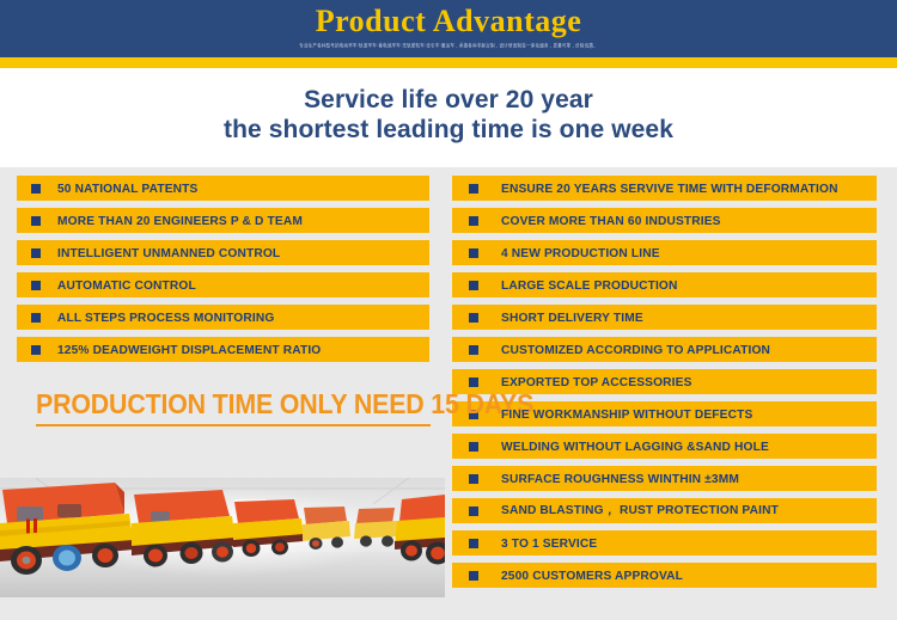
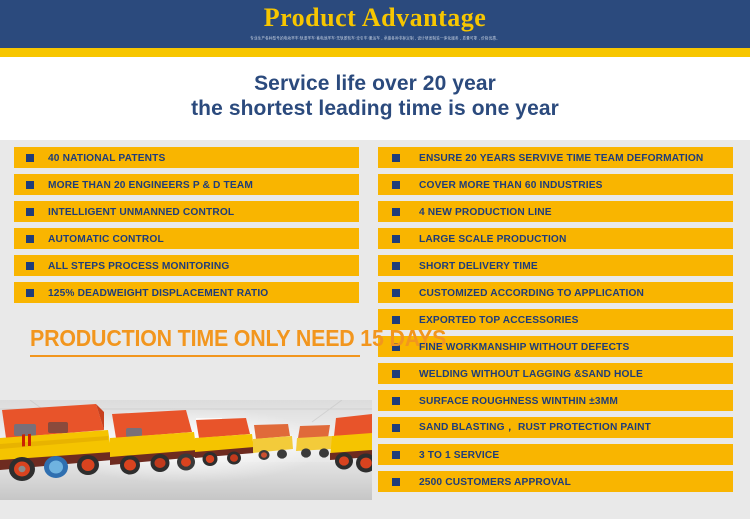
  Product Advantage
  Service life over 20 year
- the shortest leading time is one week
+ the shortest leading time is one year
- 50 NATIONAL PATENTS
+ 40 NATIONAL PATENTS
  MORE THAN 20 ENGINEERS P & D TEAM
  INTELLIGENT UNMANNED CONTROL
  AUTOMATIC CONTROL
  ALL STEPS PROCESS MONITORING
  125% DEADWEIGHT DISPLACEMENT RATIO
  PRODUCTION TIME ONLY NEED 15 DAYS
- ENSURE 20 YEARS SERVIVE TIME WITH DEFORMATION
+ ENSURE 20 YEARS SERVIVE TIME TEAM DEFORMATION
  COVER MORE THAN 60 INDUSTRIES
  4 NEW PRODUCTION LINE
  LARGE SCALE PRODUCTION
  SHORT DELIVERY TIME
  CUSTOMIZED ACCORDING TO APPLICATION
  EXPORTED TOP ACCESSORIES
  FINE WORKMANSHIP WITHOUT DEFECTS
  WELDING WITHOUT LAGGING &SAND HOLE
  SURFACE ROUGHNESS WINTHIN ±3MM
  SAND BLASTING， RUST PROTECTION PAINT
  3 TO 1 SERVICE
  2500 CUSTOMERS APPROVAL
